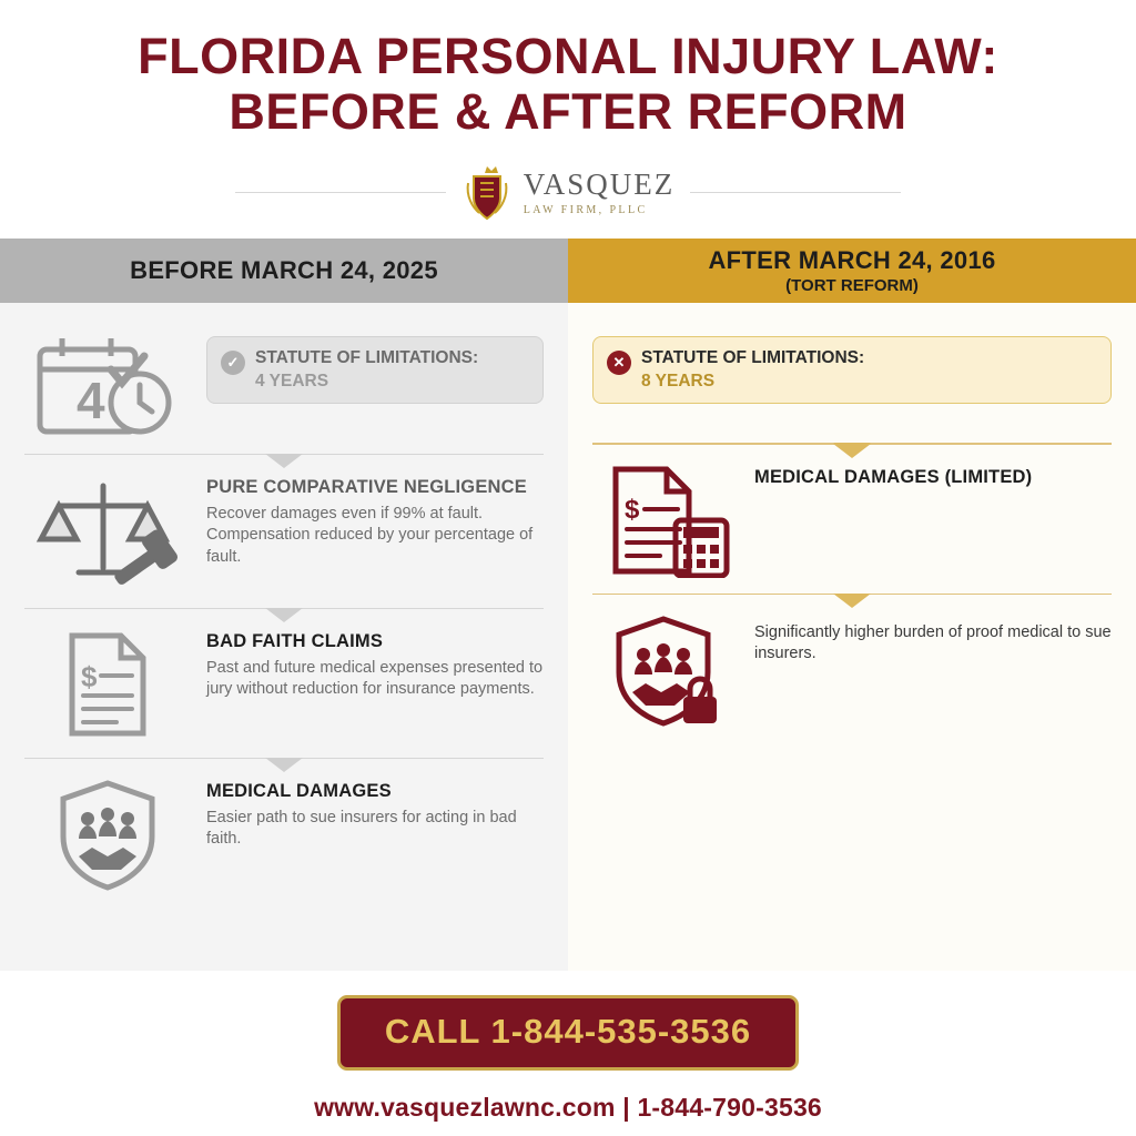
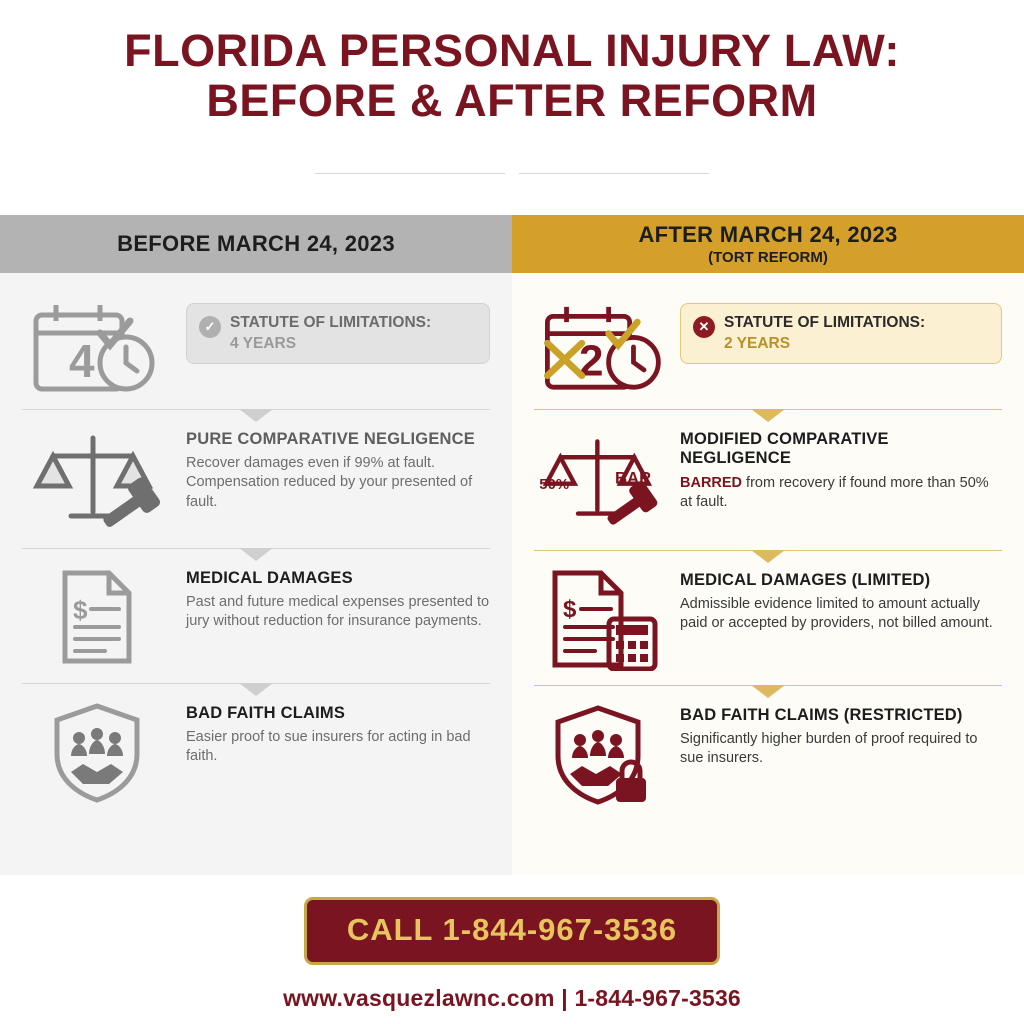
  FLORIDA PERSONAL INJURY LAW:
  BEFORE & AFTER REFORM
- VASQUEZ
- LAW FIRM, PLLC
- BEFORE MARCH 24, 2025
+ BEFORE MARCH 24, 2023
  4
  ✓
  STATUTE OF LIMITATIONS:
  4 YEARS
  PURE COMPARATIVE NEGLIGENCE
- Recover damages even if 99% at fault. Compensation reduced by your percentage of fault.
+ Recover damages even if 99% at fault. Compensation reduced by your presented of fault.
  $
- BAD FAITH CLAIMS
+ MEDICAL DAMAGES
  Past and future medical expenses presented to jury without reduction for insurance payments.
- MEDICAL DAMAGES
+ BAD FAITH CLAIMS
- Easier path to sue insurers for acting in bad faith.
+ Easier proof to sue insurers for acting in bad faith.
- AFTER MARCH 24, 2016
+ AFTER MARCH 24, 2023
  (TORT REFORM)
+ 2
  ✕
  STATUTE OF LIMITATIONS:
- 8 YEARS
+ 2 YEARS
+ 50%
+ BAR
+ MODIFIED COMPARATIVE NEGLIGENCE
+ BARRED from recovery if found more than 50% at fault.
  $
  MEDICAL DAMAGES (LIMITED)
+ Admissible evidence limited to amount actually paid or accepted by providers, not billed amount.
+ BAD FAITH CLAIMS (RESTRICTED)
- Significantly higher burden of proof medical to sue insurers.
+ Significantly higher burden of proof required to sue insurers.
- CALL 1-844-535-3536
+ CALL 1-844-967-3536
- www.vasquezlawnc.com | 1-844-790-3536
+ www.vasquezlawnc.com | 1-844-967-3536
